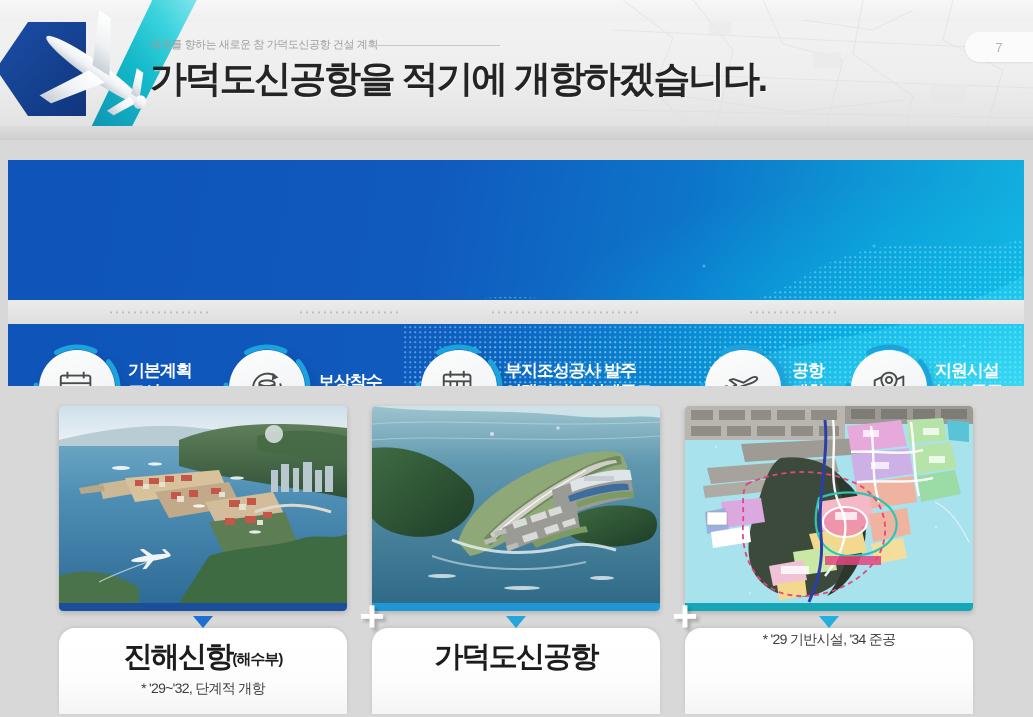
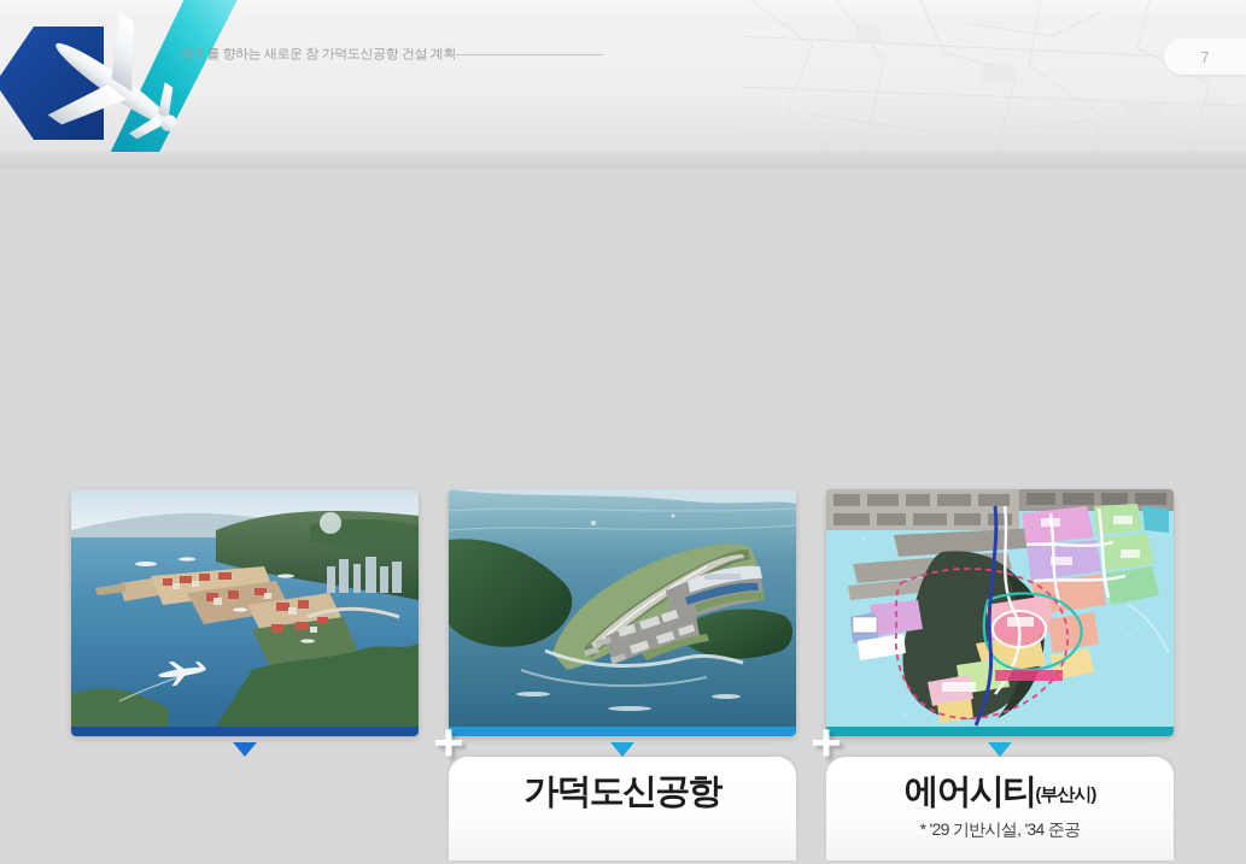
  세계를 향하는 새로운 참 가덕도신공항 건설 계
- 가덕도신공항을 적기에 개항하겠습니다.
  7
- 기본계획
- 보상착수
- 부지조성공사 발주
- 공항
- 지원시설
  +
  +
- 진해신항(해수부)
- * '29~'32, 단계적 개항
  가덕도신공항
+ 에어시티(부산시)
  * '29 기반시설, '34 준공
